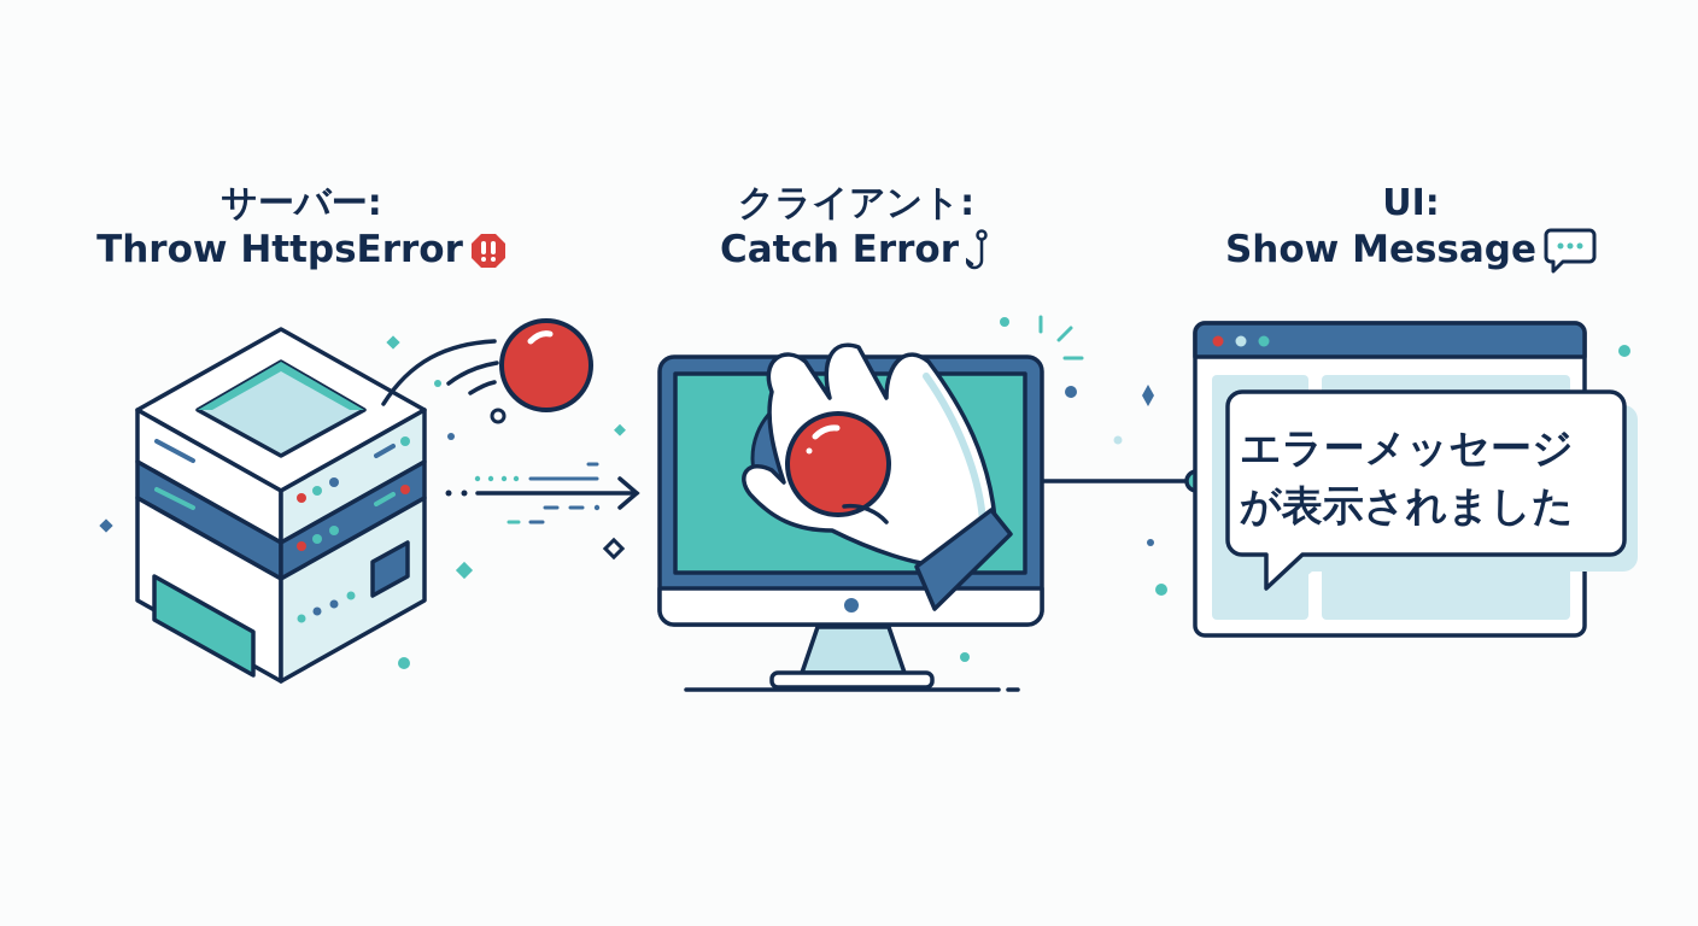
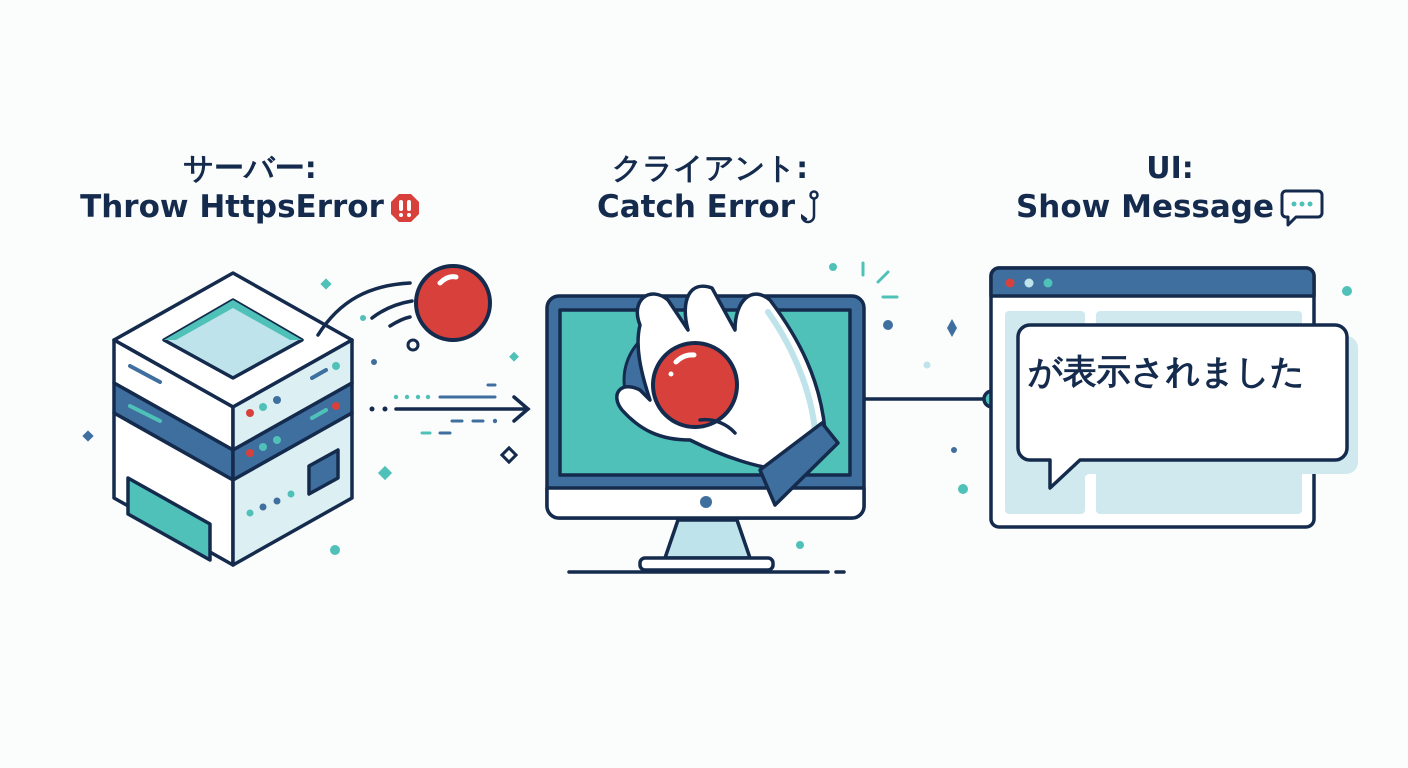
  サーバー:
  Throw HttpsError
  クライアント:
  Catch Error
  UI:
  Show Message
- エラーメッセージ
  が表示されました
